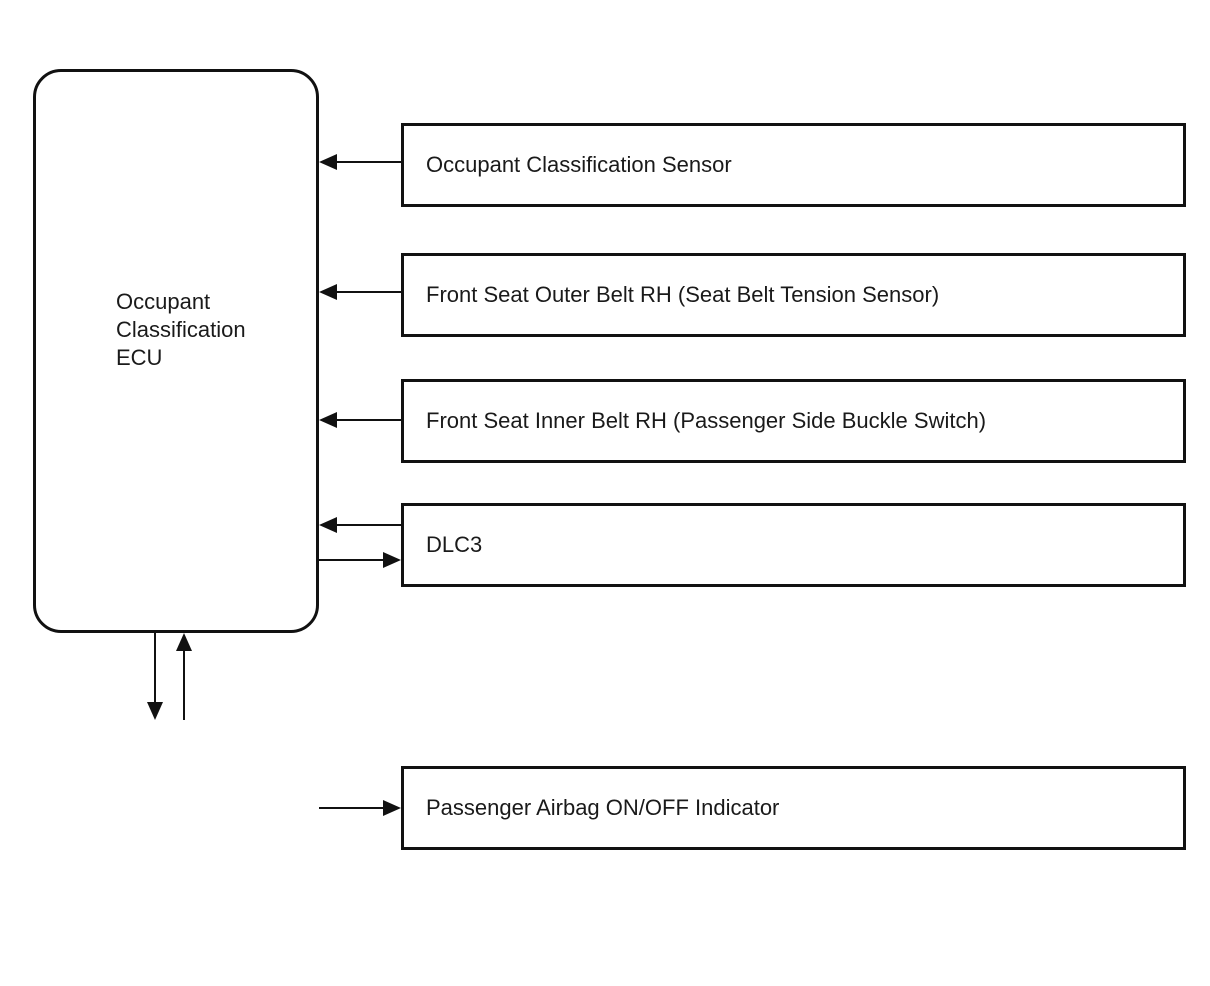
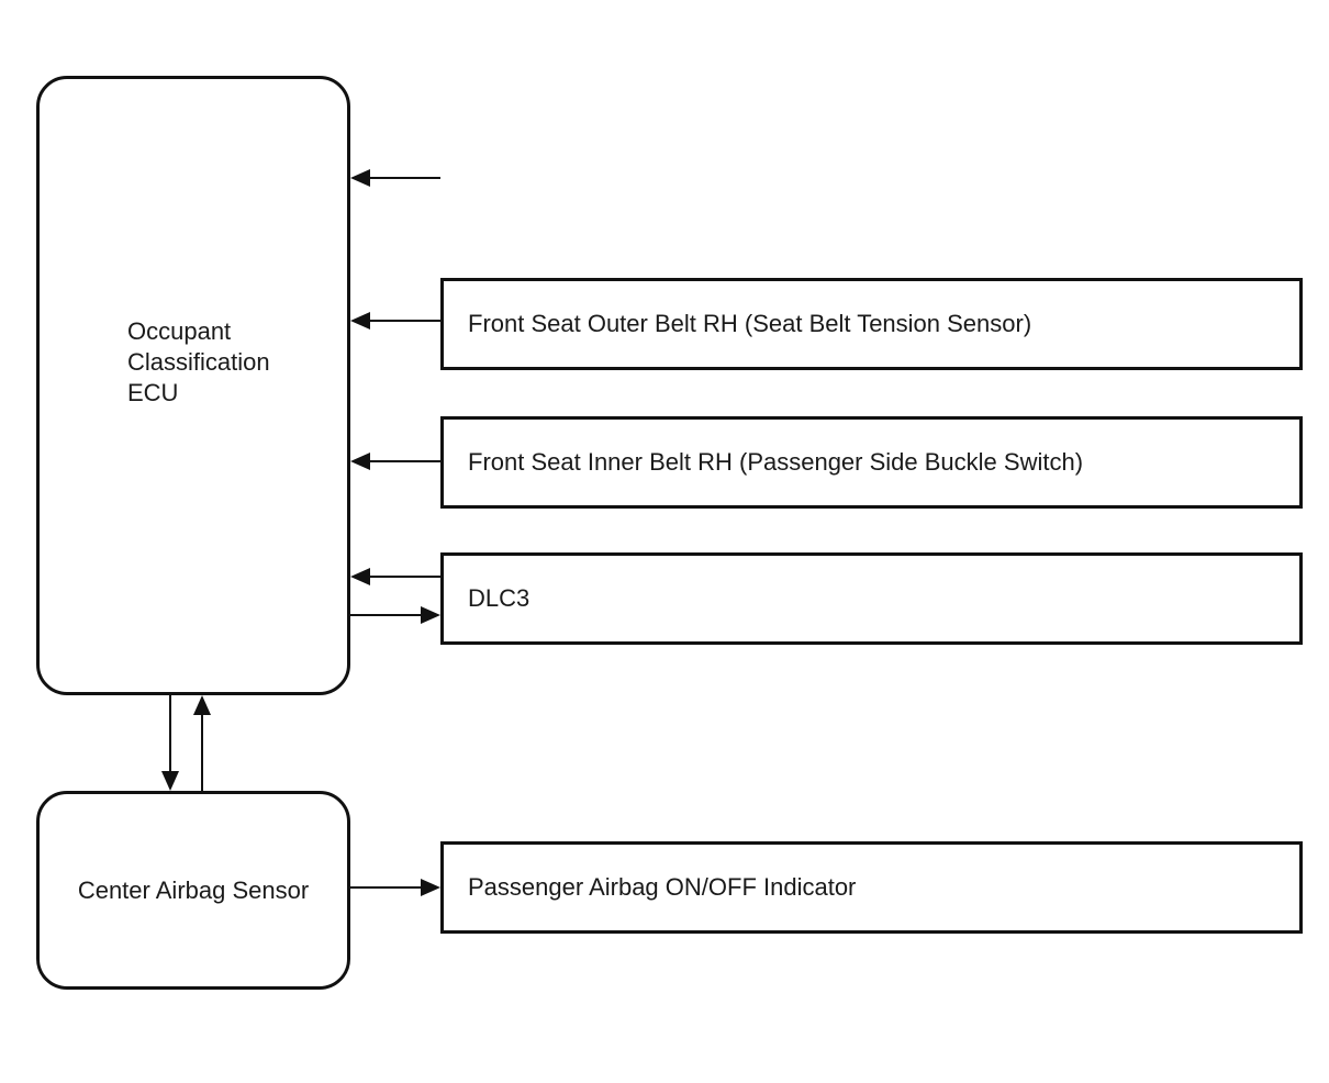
  Occupant Classification ECU
- Occupant Classification Sensor
  Front Seat Outer Belt RH (Seat Belt Tension Sensor)
  Front Seat Inner Belt RH (Passenger Side Buckle Switch)
  DLC3
+ Center Airbag Sensor
  Passenger Airbag ON/OFF Indicator
